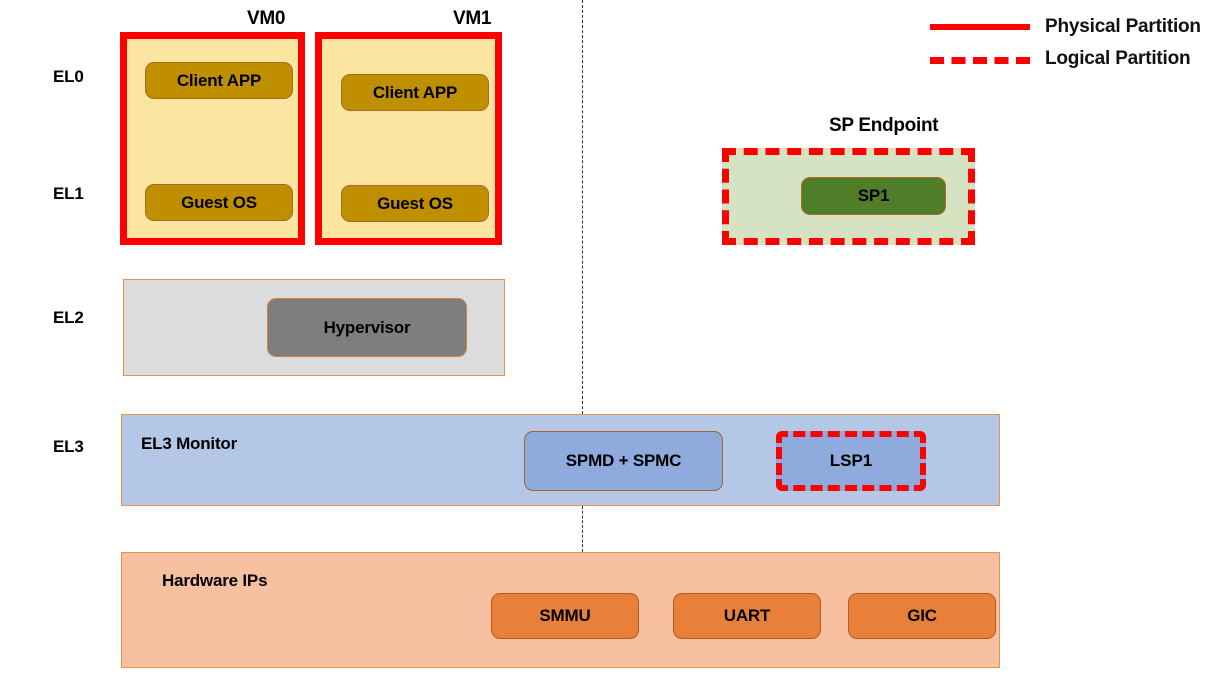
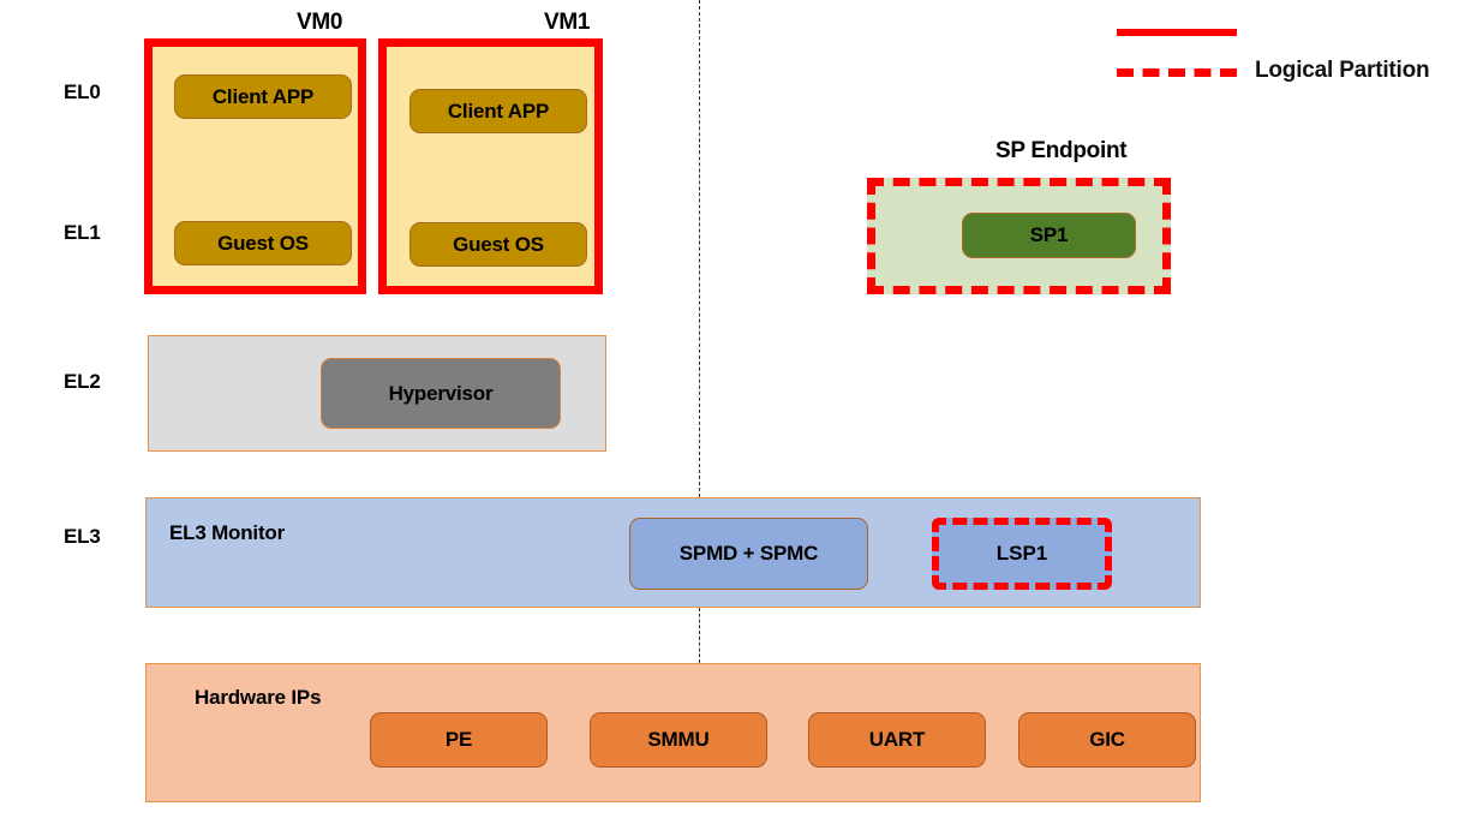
- Physical Partition
  Logical Partition
  EL0
  EL1
  EL2
  EL3
  VM0
  Client APP
  Guest OS
  VM1
  Client APP
  Guest OS
  SP Endpoint
  SP1
  Hypervisor
  EL3 Monitor
  SPMD + SPMC
  LSP1
  Hardware IPs
+ PE
  SMMU
  UART
  GIC
